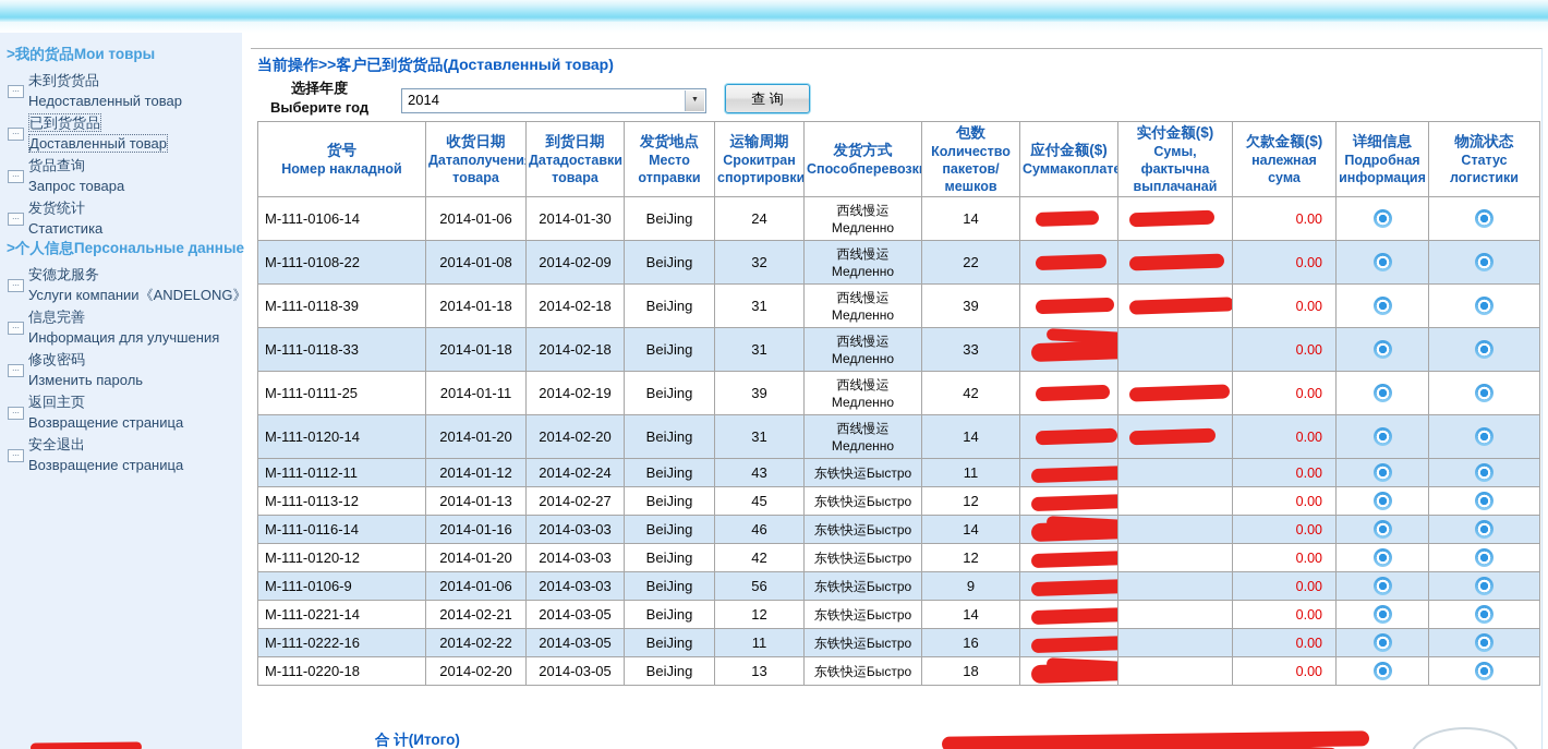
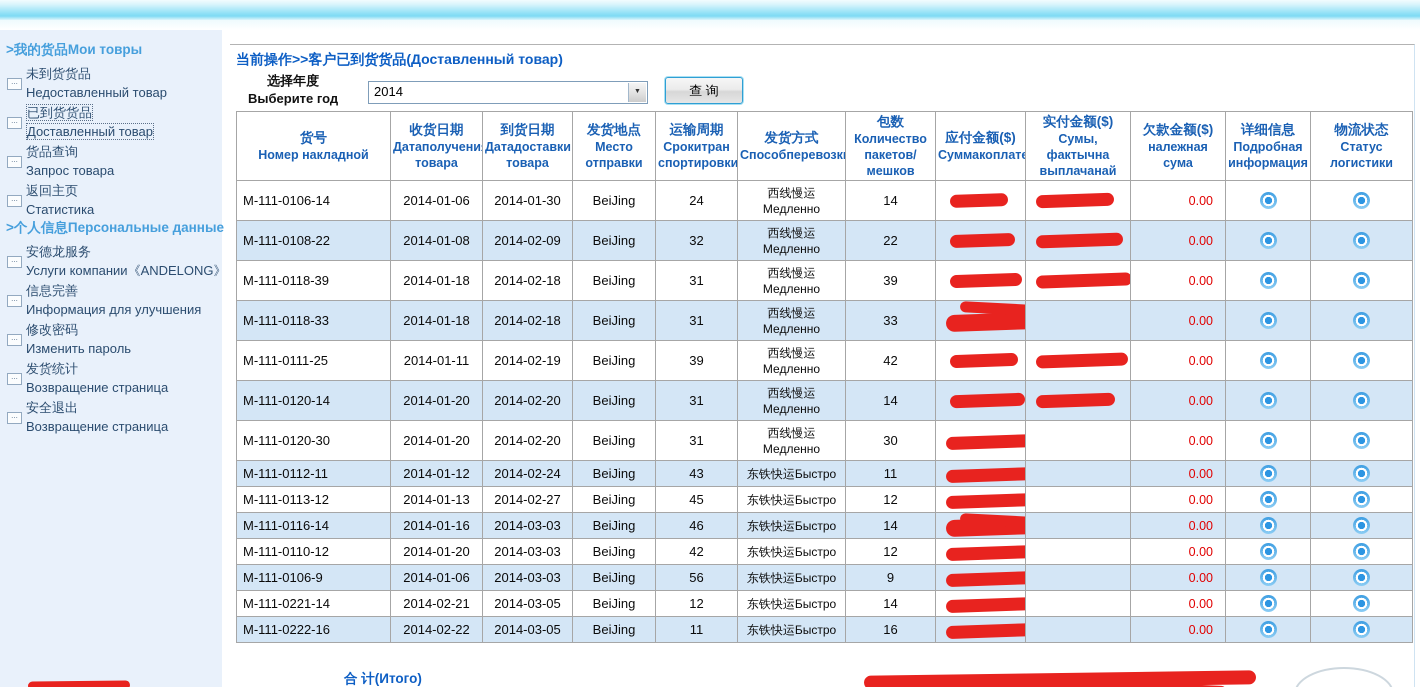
  >我的货品Мои товры
  ...
  未到货货品
  Недоставленный товар
  ...
  已到货货品
  Доставленный товар
  ...
  货品查询
  Запрос товара
  ...
- 发货统计
+ 返回主页
  Статистика
  >个人信息Персональные данные
  ...
  安德龙服务
  Услуги компании《ANDELONG》
  ...
  信息完善
  Информация для улучшения
  ...
  修改密码
  Изменить пароль
  ...
- 返回主页
+ 发货统计
  Возвращение страница
  ...
  安全退出
  Возвращение страница
  当前操作>>客户已到货货品(Доставленный товар)
  选择年度
  Выберите год
  2014
  查 询
  货号Номер накладной	收货日期Датаполучени товара	到货日期Датадоставки товара	发货地点Место отправки	运输周期Срокитран спортировки	发货方式Способперевозк	包数Количество пакетов/мешков	应付金额($)Суммакоплате	实付金额($)Сумы, фактычна выплачанай	欠款金额($)належная сума	详细信息Подробная информация	物流状态Статус логистики
  M-111-0106-14	2014-01-06	2014-01-30	BeiJing	24	西线慢运Медленно	14			0.00
  M-111-0108-22	2014-01-08	2014-02-09	BeiJing	32	西线慢运Медленно	22			0.00
  M-111-0118-39	2014-01-18	2014-02-18	BeiJing	31	西线慢运Медленно	39			0.00
  M-111-0118-33	2014-01-18	2014-02-18	BeiJing	31	西线慢运Медленно	33			0.00
  M-111-0111-25	2014-01-11	2014-02-19	BeiJing	39	西线慢运Медленно	42			0.00
  M-111-0120-14	2014-01-20	2014-02-20	BeiJing	31	西线慢运Медленно	14			0.00
+ M-111-0120-30	2014-01-20	2014-02-20	BeiJing	31	西线慢运Медленно	30			0.00
  M-111-0112-11	2014-01-12	2014-02-24	BeiJing	43	东铁快运Быстро	11			0.00
  M-111-0113-12	2014-01-13	2014-02-27	BeiJing	45	东铁快运Быстро	12			0.00
  M-111-0116-14	2014-01-16	2014-03-03	BeiJing	46	东铁快运Быстро	14			0.00
- M-111-0120-12	2014-01-20	2014-03-03	BeiJing	42	东铁快运Быстро	12			0.00
+ M-111-0110-12	2014-01-20	2014-03-03	BeiJing	42	东铁快运Быстро	12			0.00
  M-111-0106-9	2014-01-06	2014-03-03	BeiJing	56	东铁快运Быстро	9			0.00
  M-111-0221-14	2014-02-21	2014-03-05	BeiJing	12	东铁快运Быстро	14			0.00
  M-111-0222-16	2014-02-22	2014-03-05	BeiJing	11	东铁快运Быстро	16			0.00
- M-111-0220-18	2014-02-20	2014-03-05	BeiJing	13	东铁快运Быстро	18			0.00
  合 计(Итого)
